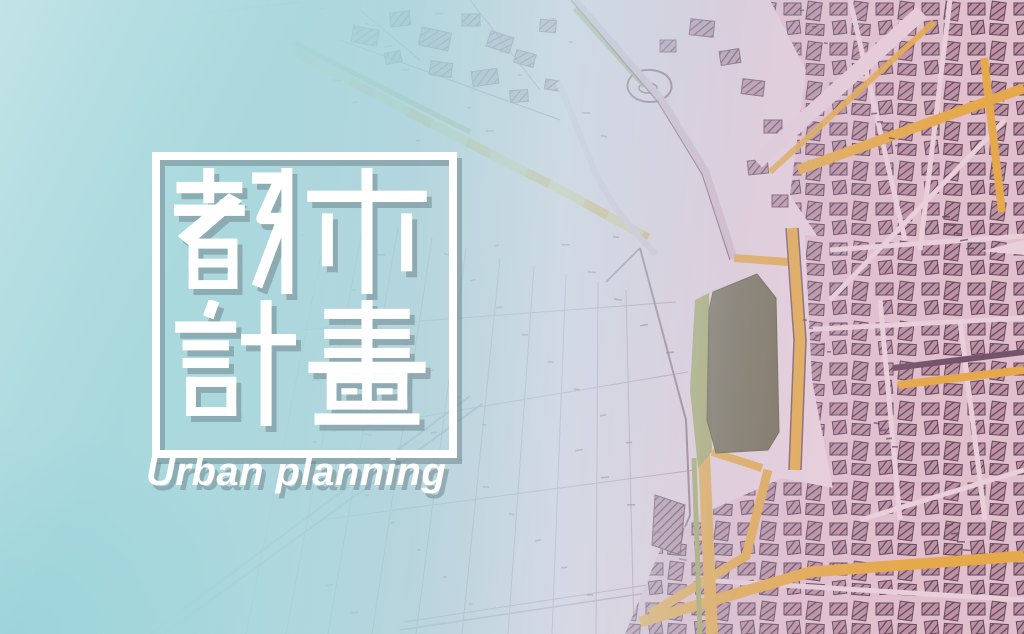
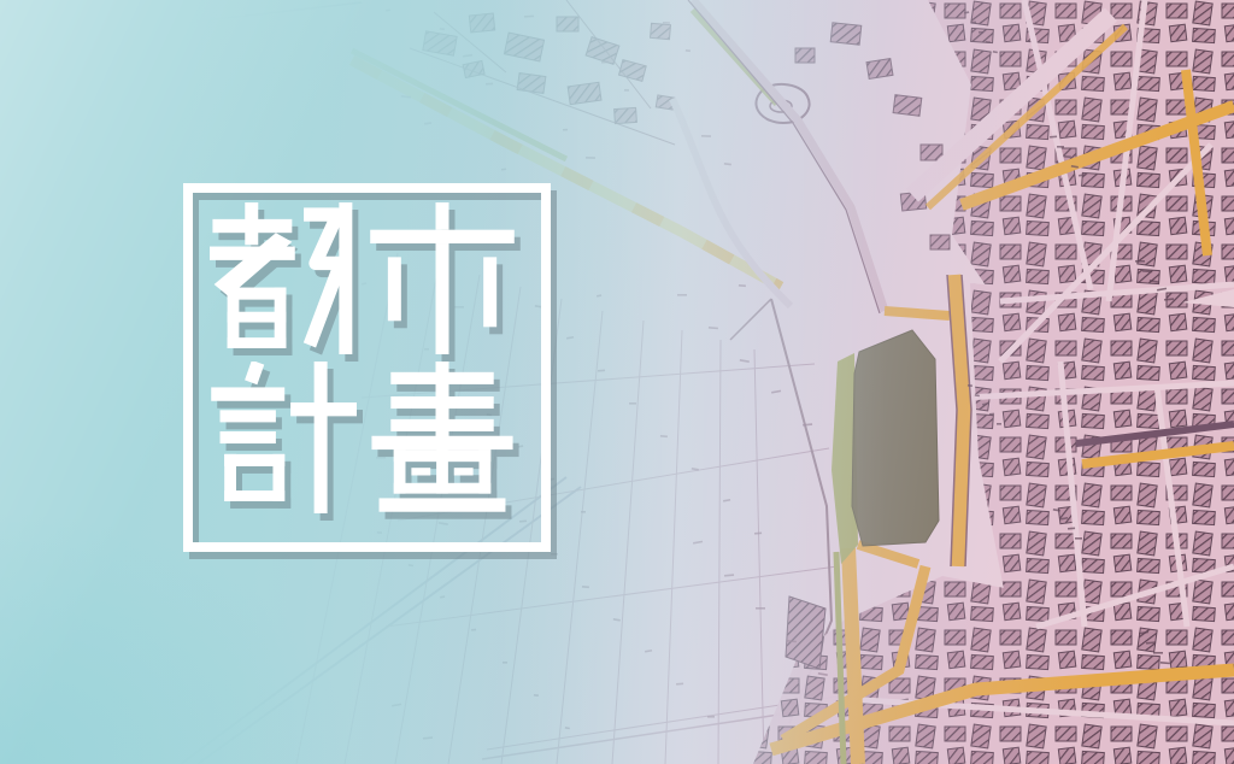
- Urban planning
